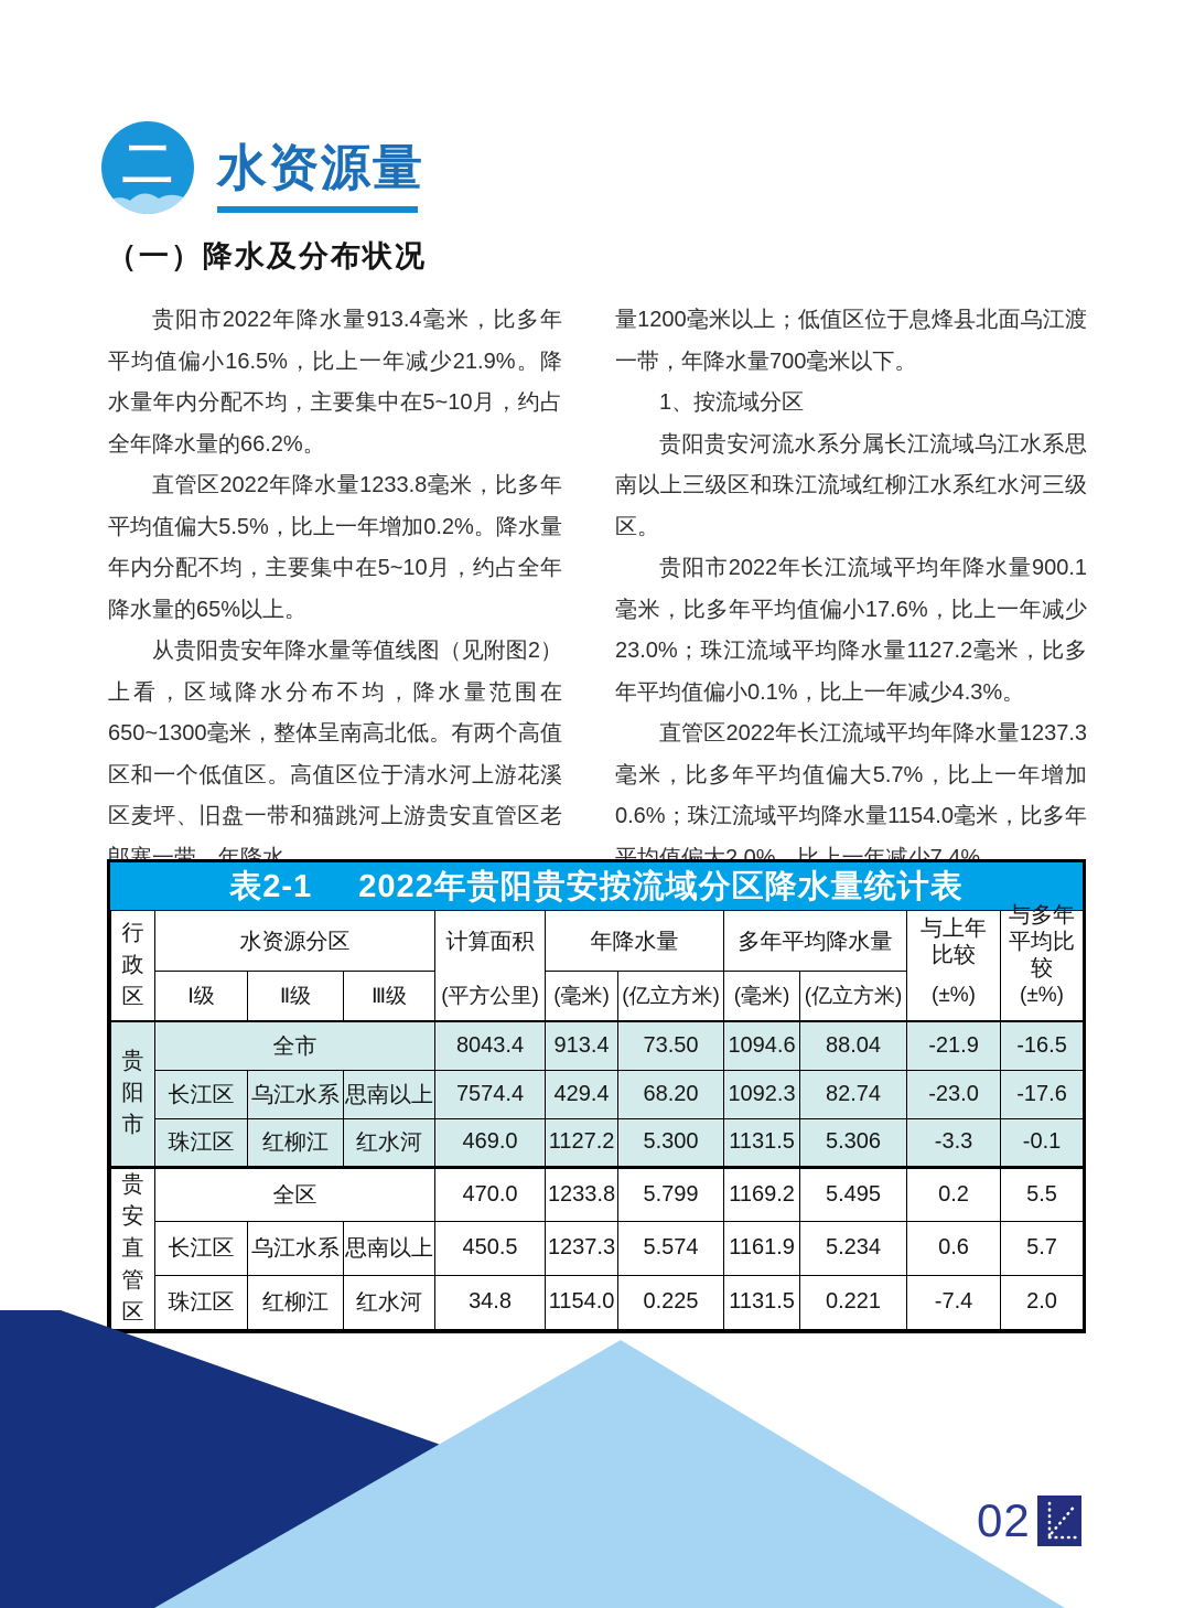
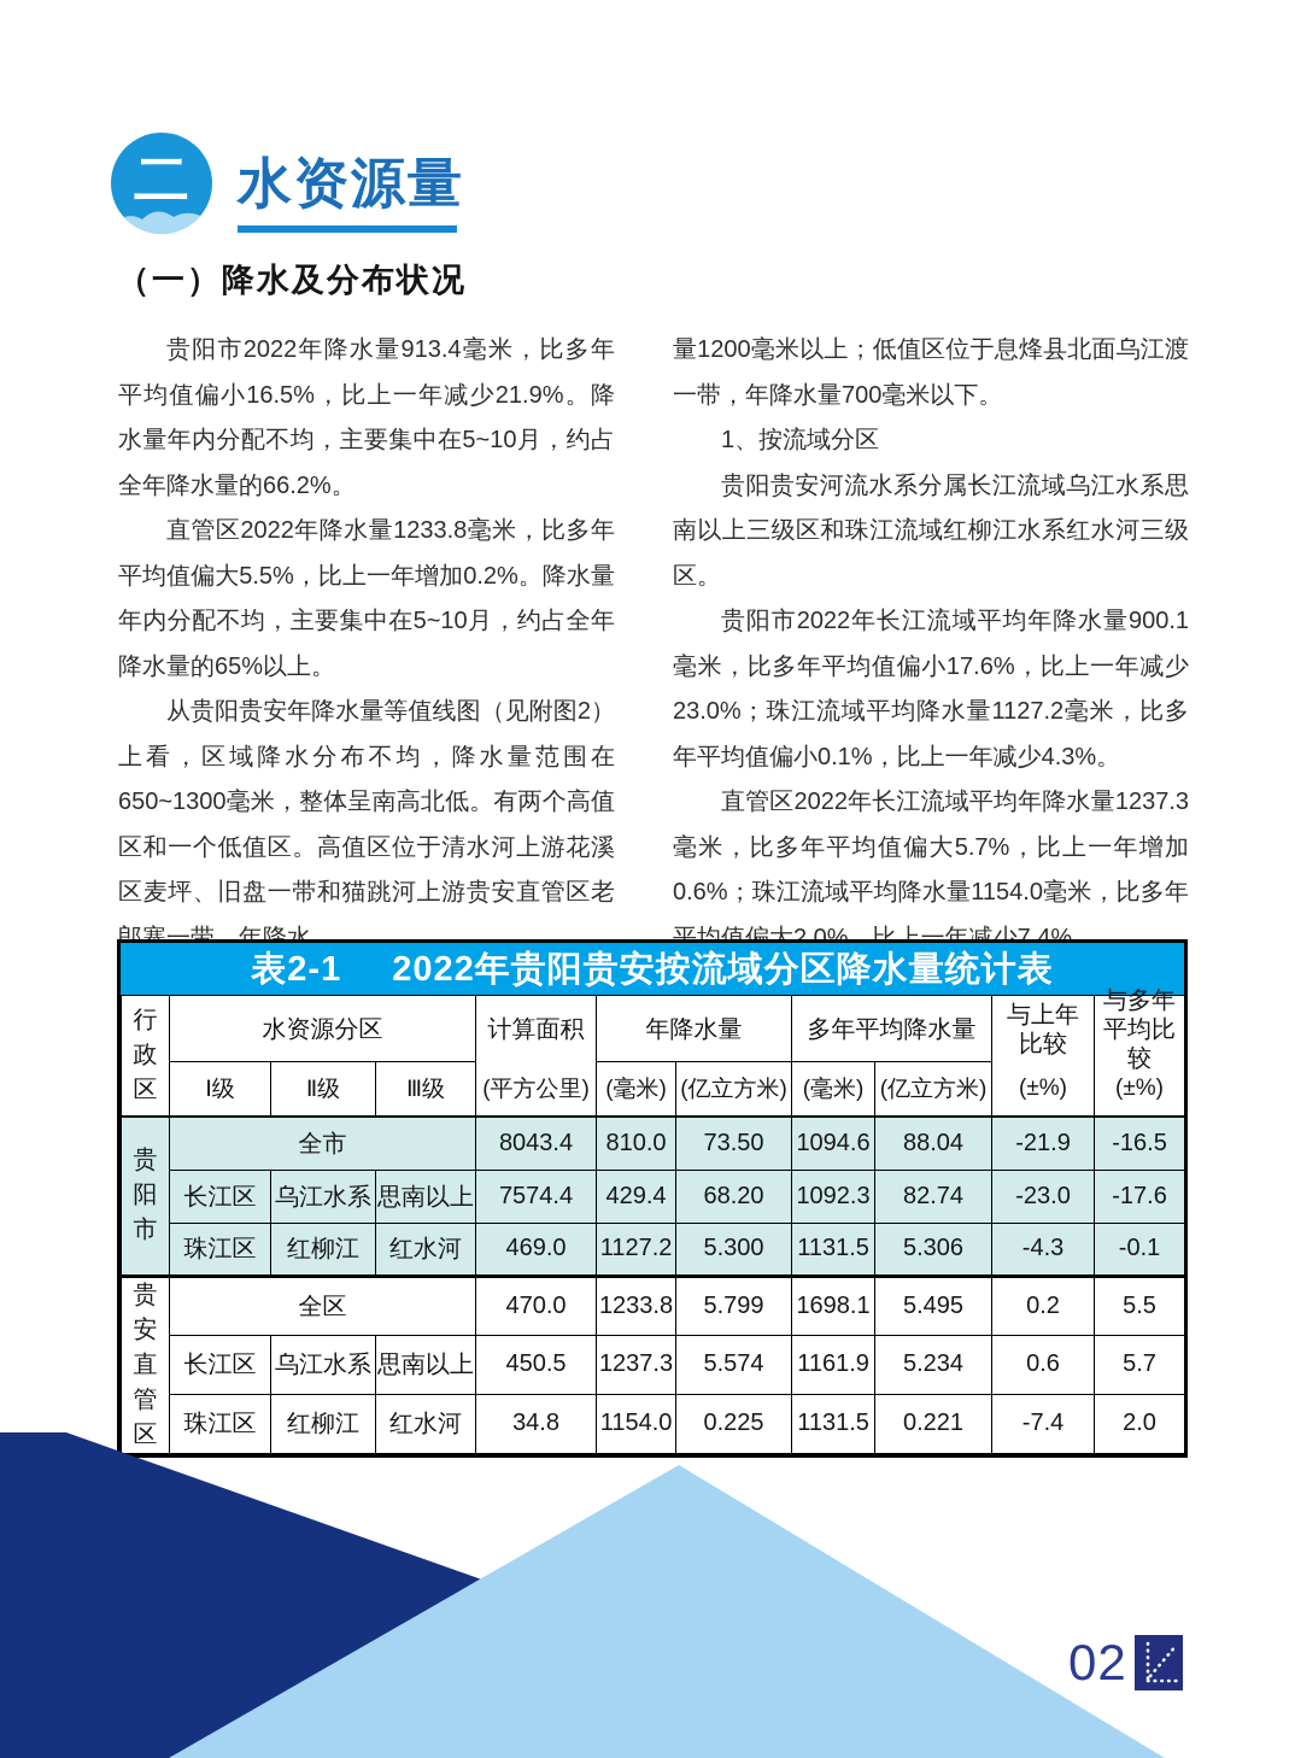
  二
  水资源量
  （一）降水及分布状况
  贵阳市2022年降水量913.4毫米，比多年平均值偏小16.5%，比上一年减少21.9%。降水量年内分配不均，主要集中在5~10月，约占全年降水量的66.2%。
  直管区2022年降水量1233.8毫米，比多年平均值偏大5.5%，比上一年增加0.2%。降水量年内分配不均，主要集中在5~10月，约占全年降水量的65%以上。
  从贵阳贵安年降水量等值线图（见附图2）上看，区域降水分布不均，降水量范围在650~1300毫米，整体呈南高北低。有两个高值区和一个低值区。高值区位于清水河上游花溪区麦坪、旧盘一带和猫跳河上游贵安直管区老郎寨一带，年降水
  量1200毫米以上；低值区位于息烽县北面乌江渡一带，年降水量700毫米以下。
  1、按流域分区
  贵阳贵安河流水系分属长江流域乌江水系思南以上三级区和珠江流域红柳江水系红水河三级区。
  贵阳市2022年长江流域平均年降水量900.1毫米，比多年平均值偏小17.6%，比上一年减少23.0%；珠江流域平均降水量1127.2毫米，比多年平均值偏小0.1%，比上一年减少4.3%。
  直管区2022年长江流域平均年降水量1237.3毫米，比多年平均值偏大5.7%，比上一年增加0.6%；珠江流域平均降水量1154.0毫米，比多年平均值偏大2.0%，比上一年减少7.4%。
  表2-1
  2022年贵阳贵安按流域分区降水量统计表
  行政区	水资源分区	计算面积 (平方公里)	年降水量	多年平均降水量	与上年比较 (±%)	与多年平均比较 (±%)
  Ⅰ级	Ⅱ级	Ⅲ级	(毫米)	(亿立方米)	(毫米)	(亿立方米)
- 贵阳市	全市	8043.4	913.4	73.50	1094.6	88.04	-21.9	-16.5
+ 贵阳市	全市	8043.4	810.0	73.50	1094.6	88.04	-21.9	-16.5
  长江区	乌江水系	思南以上	7574.4	429.4	68.20	1092.3	82.74	-23.0	-17.6
- 珠江区	红柳江	红水河	469.0	1127.2	5.300	1131.5	5.306	-3.3	-0.1
+ 珠江区	红柳江	红水河	469.0	1127.2	5.300	1131.5	5.306	-4.3	-0.1
- 贵安直管区	全区	470.0	1233.8	5.799	1169.2	5.495	0.2	5.5
+ 贵安直管区	全区	470.0	1233.8	5.799	1698.1	5.495	0.2	5.5
  长江区	乌江水系	思南以上	450.5	1237.3	5.574	1161.9	5.234	0.6	5.7
  珠江区	红柳江	红水河	34.8	1154.0	0.225	1131.5	0.221	-7.4	2.0
  02
